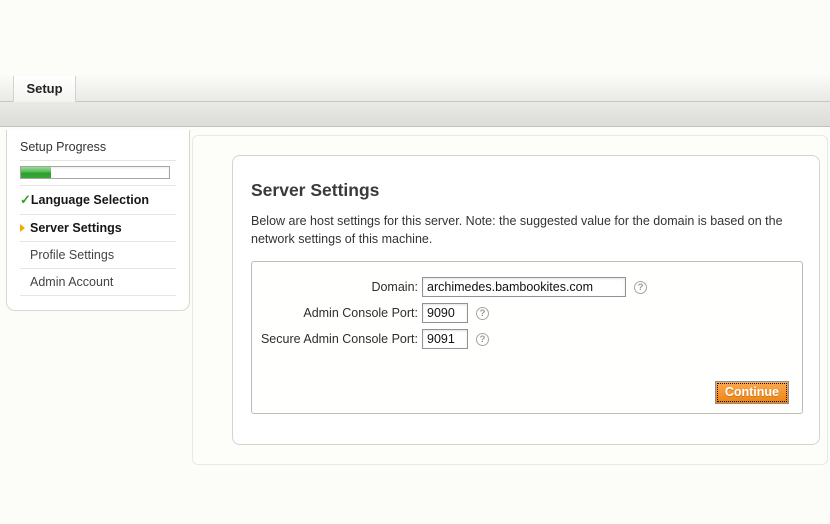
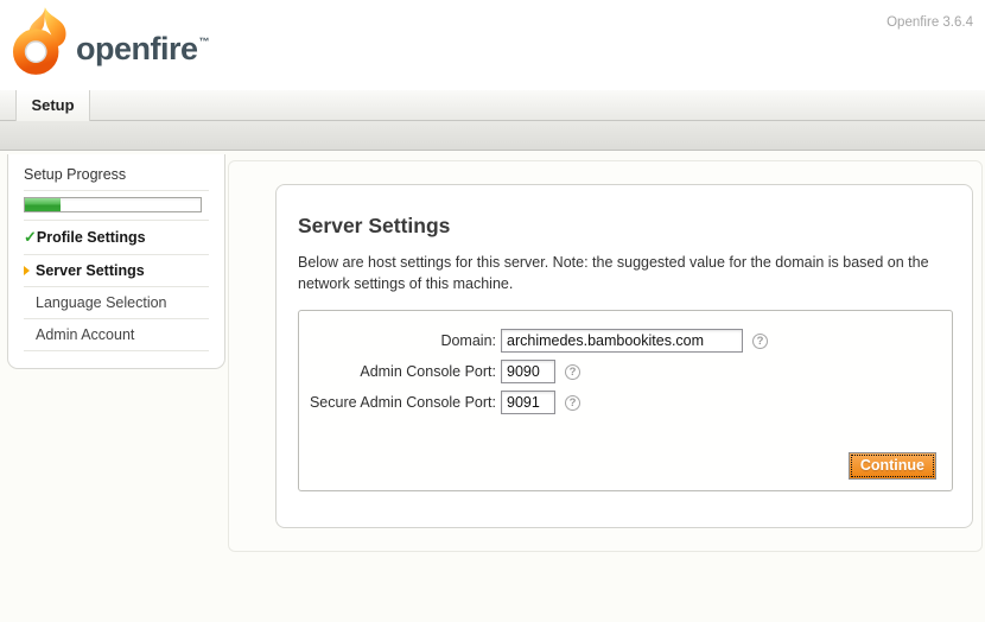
+ openfire™
+ Openfire 3.6.4
  Setup
  Setup Progress
- ✓Language Selection
+ ✓Profile Settings
  Server Settings
- Profile Settings
+ Language Selection
  Admin Account
  Server Settings
  Below are host settings for this server. Note: the suggested value for the domain is based on the network settings of this machine.
  Domain:
  archimedes.bambookites.com
  ?
  Admin Console Port:
  9090
  ?
  Secure Admin Console Port:
  9091
  ?
  Continue
